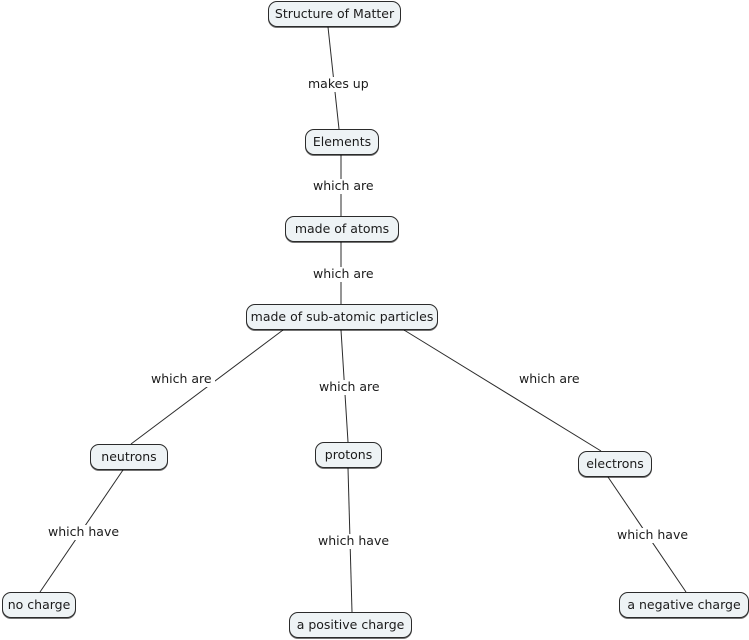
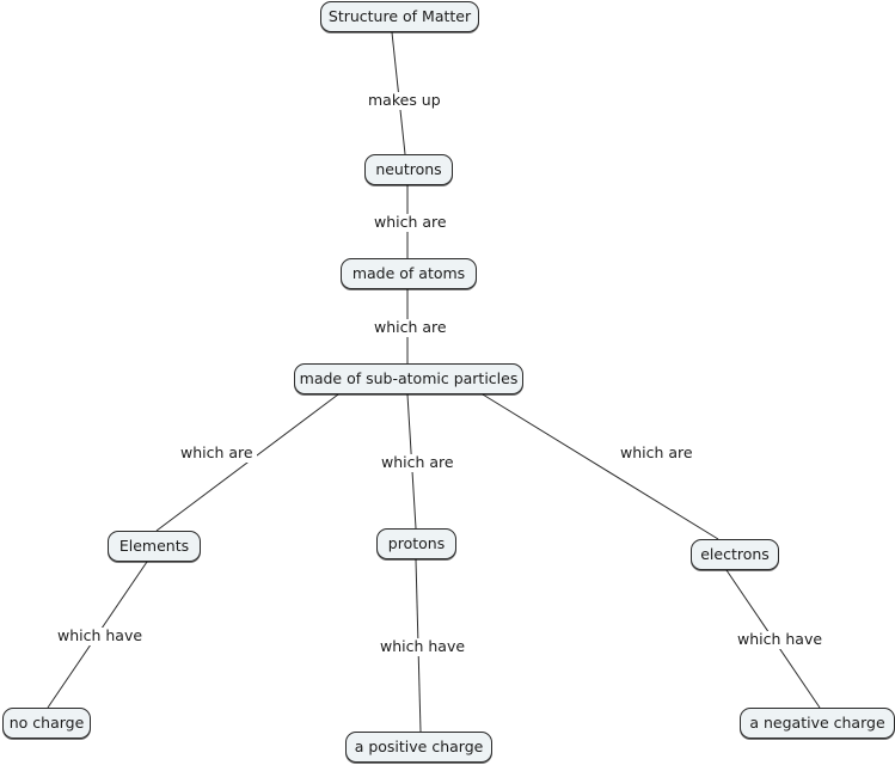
  Structure of Matter
- Elements
+ neutrons
  made of atoms
  made of sub-atomic particles
- neutrons
+ Elements
  protons
  electrons
  no charge
  a positive charge
  a negative charge
  makes up
  which are
  which are
  which are
  which are
  which are
  which have
  which have
  which have
